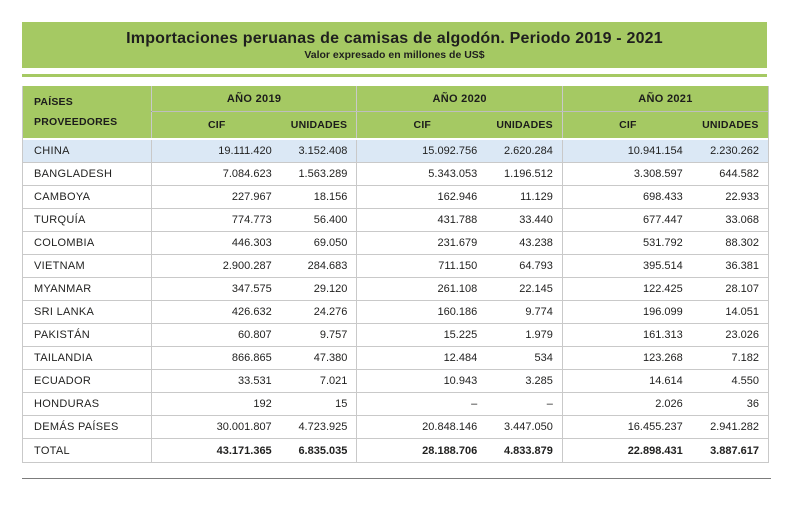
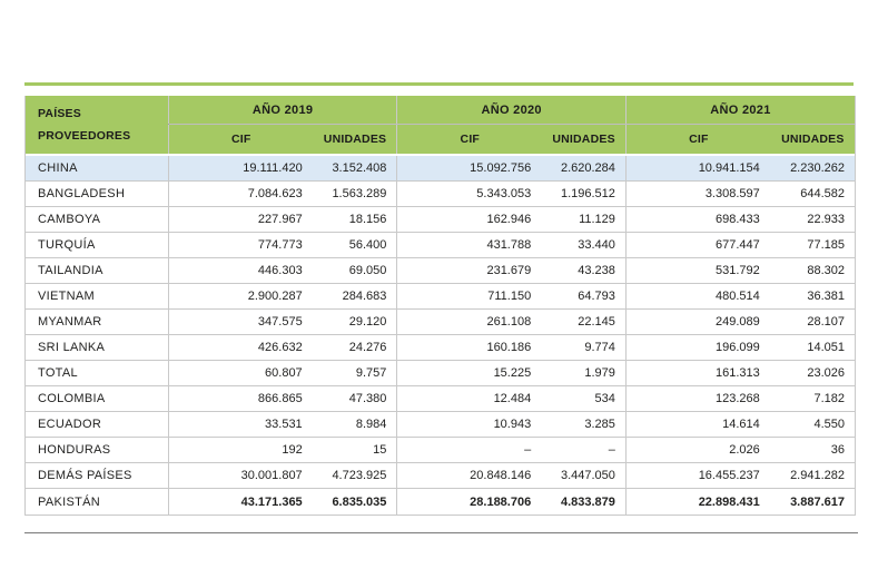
- Importaciones peruanas de camisas de algodón. Periodo 2019 - 2021
- Valor expresado en millones de US$
  PAÍSES PROVEEDORES	AÑO 2019	AÑO 2020	AÑO 2021
  CIF	UNIDADES	CIF	UNIDADES	CIF	UNIDADES
  CHINA	19.111.420	3.152.408	15.092.756	2.620.284	10.941.154	2.230.262
  BANGLADESH	7.084.623	1.563.289	5.343.053	1.196.512	3.308.597	644.582
  CAMBOYA	227.967	18.156	162.946	11.129	698.433	22.933
- TURQUÍA	774.773	56.400	431.788	33.440	677.447	33.068
+ TURQUÍA	774.773	56.400	431.788	33.440	677.447	77.185
- COLOMBIA	446.303	69.050	231.679	43.238	531.792	88.302
+ TAILANDIA	446.303	69.050	231.679	43.238	531.792	88.302
- VIETNAM	2.900.287	284.683	711.150	64.793	395.514	36.381
+ VIETNAM	2.900.287	284.683	711.150	64.793	480.514	36.381
- MYANMAR	347.575	29.120	261.108	22.145	122.425	28.107
+ MYANMAR	347.575	29.120	261.108	22.145	249.089	28.107
  SRI LANKA	426.632	24.276	160.186	9.774	196.099	14.051
- PAKISTÁN	60.807	9.757	15.225	1.979	161.313	23.026
+ TOTAL	60.807	9.757	15.225	1.979	161.313	23.026
- TAILANDIA	866.865	47.380	12.484	534	123.268	7.182
+ COLOMBIA	866.865	47.380	12.484	534	123.268	7.182
- ECUADOR	33.531	7.021	10.943	3.285	14.614	4.550
+ ECUADOR	33.531	8.984	10.943	3.285	14.614	4.550
  HONDURAS	192	15	–	–	2.026	36
  DEMÁS PAÍSES	30.001.807	4.723.925	20.848.146	3.447.050	16.455.237	2.941.282
- TOTAL	43.171.365	6.835.035	28.188.706	4.833.879	22.898.431	3.887.617
+ PAKISTÁN	43.171.365	6.835.035	28.188.706	4.833.879	22.898.431	3.887.617
